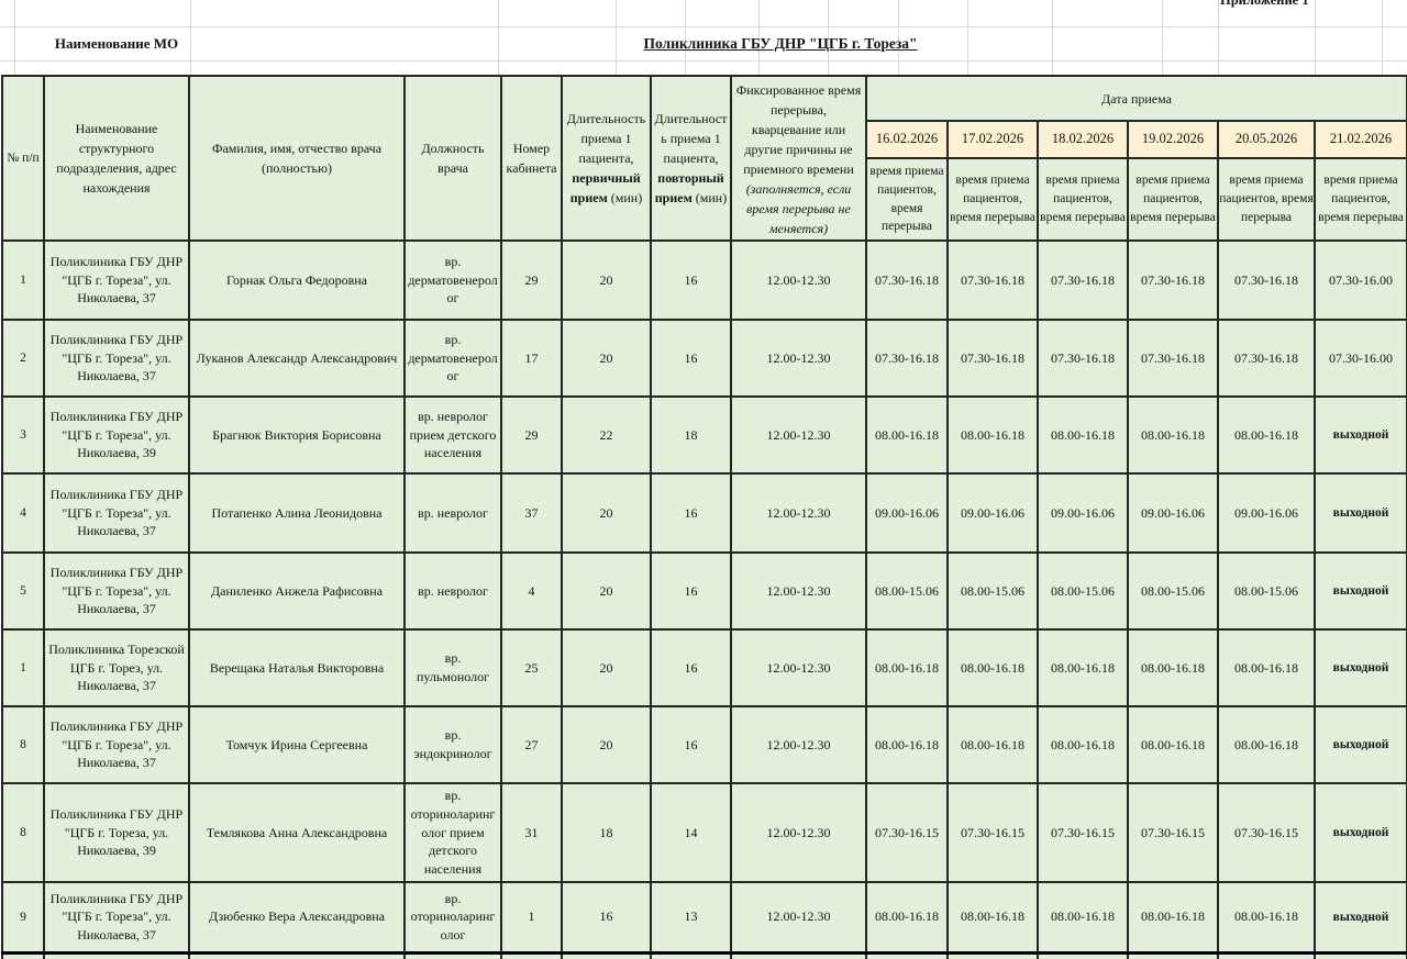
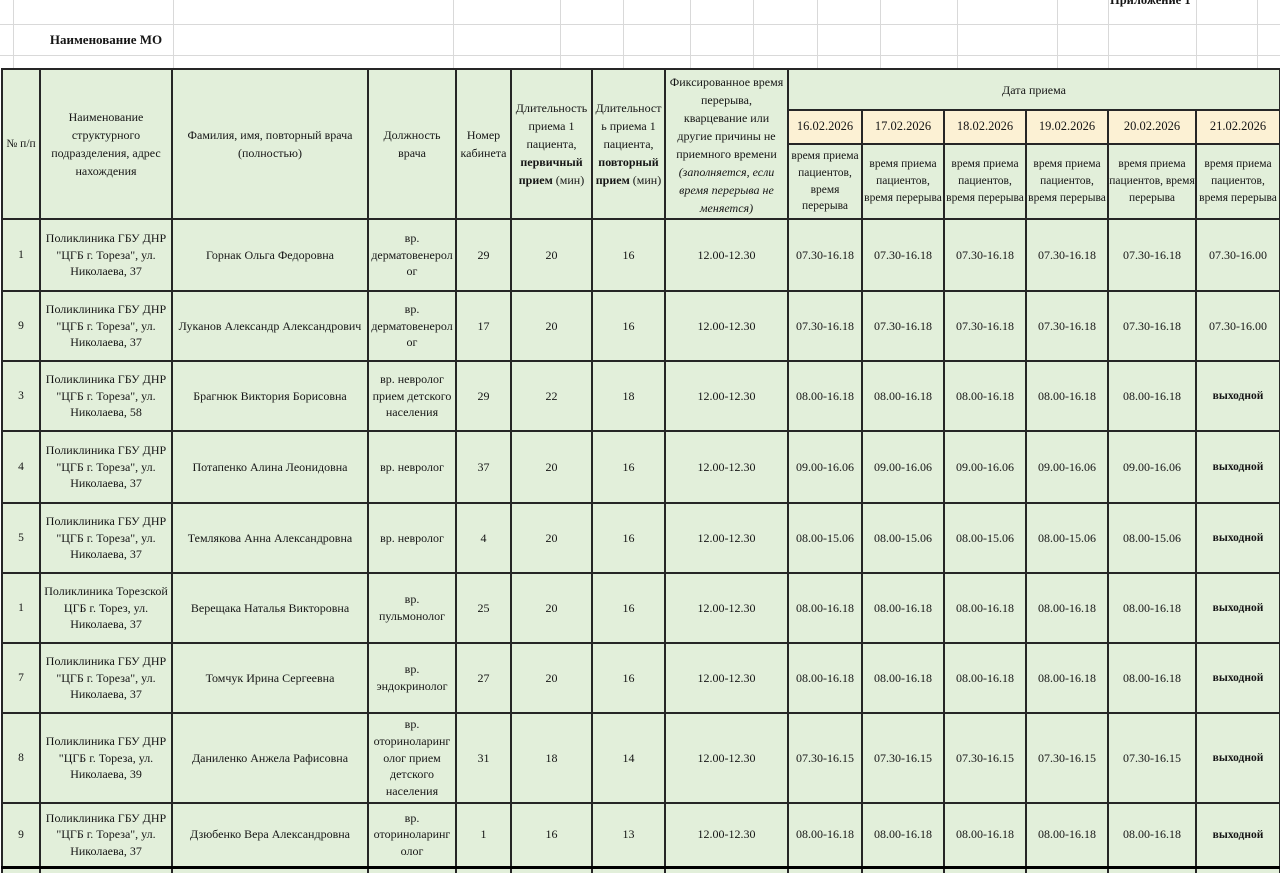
  Приложение 1
  Наименование МО
- Поликлиника ГБУ ДНР "ЦГБ г. Тореза"
- № п/п	Наименование структурного подразделения, адрес нахождения	Фамилия, имя, отчество врача (полностью)	Должность врача	Номер кабинета	Длительность приема 1 пациента, первичный прием (мин)	Длительность приема 1 пациента, повторный прием (мин)	Фиксированное время перерыва, кварцевание или другие причины не приемного времени (заполняется, если время перерыва не меняется)	Дата приема
+ № п/п	Наименование структурного подразделения, адрес нахождения	Фамилия, имя, повторный врача (полностью)	Должность врача	Номер кабинета	Длительность приема 1 пациента, первичный прием (мин)	Длительность приема 1 пациента, повторный прием (мин)	Фиксированное время перерыва, кварцевание или другие причины не приемного времени (заполняется, если время перерыва не меняется)	Дата приема
- 16.02.2026	17.02.2026	18.02.2026	19.02.2026	20.05.2026	21.02.2026
+ 16.02.2026	17.02.2026	18.02.2026	19.02.2026	20.02.2026	21.02.2026
  время приема пациентов, время перерыва	время приема пациентов, время перерыва	время приема пациентов, время перерыва	время приема пациентов, время перерыва	время приема пациентов, время перерыва	время приема пациентов, время перерыва
  1	Поликлиника ГБУ ДНР "ЦГБ г. Тореза", ул. Николаева, 37	Горнак Ольга Федоровна	вр. дерматовенеролог	29	20	16	12.00-12.30	07.30-16.18	07.30-16.18	07.30-16.18	07.30-16.18	07.30-16.18	07.30-16.00
- 2	Поликлиника ГБУ ДНР "ЦГБ г. Тореза", ул. Николаева, 37	Луканов Александр Александрович	вр. дерматовенеролог	17	20	16	12.00-12.30	07.30-16.18	07.30-16.18	07.30-16.18	07.30-16.18	07.30-16.18	07.30-16.00
+ 9	Поликлиника ГБУ ДНР "ЦГБ г. Тореза", ул. Николаева, 37	Луканов Александр Александрович	вр. дерматовенеролог	17	20	16	12.00-12.30	07.30-16.18	07.30-16.18	07.30-16.18	07.30-16.18	07.30-16.18	07.30-16.00
- 3	Поликлиника ГБУ ДНР "ЦГБ г. Тореза", ул. Николаева, 39	Брагнюк Виктория Борисовна	вр. невролог прием детского населения	29	22	18	12.00-12.30	08.00-16.18	08.00-16.18	08.00-16.18	08.00-16.18	08.00-16.18	выходной
+ 3	Поликлиника ГБУ ДНР "ЦГБ г. Тореза", ул. Николаева, 58	Брагнюк Виктория Борисовна	вр. невролог прием детского населения	29	22	18	12.00-12.30	08.00-16.18	08.00-16.18	08.00-16.18	08.00-16.18	08.00-16.18	выходной
  4	Поликлиника ГБУ ДНР "ЦГБ г. Тореза", ул. Николаева, 37	Потапенко Алина Леонидовна	вр. невролог	37	20	16	12.00-12.30	09.00-16.06	09.00-16.06	09.00-16.06	09.00-16.06	09.00-16.06	выходной
- 5	Поликлиника ГБУ ДНР "ЦГБ г. Тореза", ул. Николаева, 37	Даниленко Анжела Рафисовна	вр. невролог	4	20	16	12.00-12.30	08.00-15.06	08.00-15.06	08.00-15.06	08.00-15.06	08.00-15.06	выходной
+ 5	Поликлиника ГБУ ДНР "ЦГБ г. Тореза", ул. Николаева, 37	Темлякова Анна Александровна	вр. невролог	4	20	16	12.00-12.30	08.00-15.06	08.00-15.06	08.00-15.06	08.00-15.06	08.00-15.06	выходной
  1	Поликлиника Торезской ЦГБ г. Торез, ул. Николаева, 37	Верещака Наталья Викторовна	вр. пульмонолог	25	20	16	12.00-12.30	08.00-16.18	08.00-16.18	08.00-16.18	08.00-16.18	08.00-16.18	выходной
- 8	Поликлиника ГБУ ДНР "ЦГБ г. Тореза", ул. Николаева, 37	Томчук Ирина Сергеевна	вр. эндокринолог	27	20	16	12.00-12.30	08.00-16.18	08.00-16.18	08.00-16.18	08.00-16.18	08.00-16.18	выходной
+ 7	Поликлиника ГБУ ДНР "ЦГБ г. Тореза", ул. Николаева, 37	Томчук Ирина Сергеевна	вр. эндокринолог	27	20	16	12.00-12.30	08.00-16.18	08.00-16.18	08.00-16.18	08.00-16.18	08.00-16.18	выходной
- 8	Поликлиника ГБУ ДНР "ЦГБ г. Тореза, ул. Николаева, 39	Темлякова Анна Александровна	вр. оториноларинголог прием детского населения	31	18	14	12.00-12.30	07.30-16.15	07.30-16.15	07.30-16.15	07.30-16.15	07.30-16.15	выходной
+ 8	Поликлиника ГБУ ДНР "ЦГБ г. Тореза, ул. Николаева, 39	Даниленко Анжела Рафисовна	вр. оториноларинголог прием детского населения	31	18	14	12.00-12.30	07.30-16.15	07.30-16.15	07.30-16.15	07.30-16.15	07.30-16.15	выходной
  9	Поликлиника ГБУ ДНР "ЦГБ г. Тореза", ул. Николаева, 37	Дзюбенко Вера Александровна	вр. оториноларинголог	1	16	13	12.00-12.30	08.00-16.18	08.00-16.18	08.00-16.18	08.00-16.18	08.00-16.18	выходной
